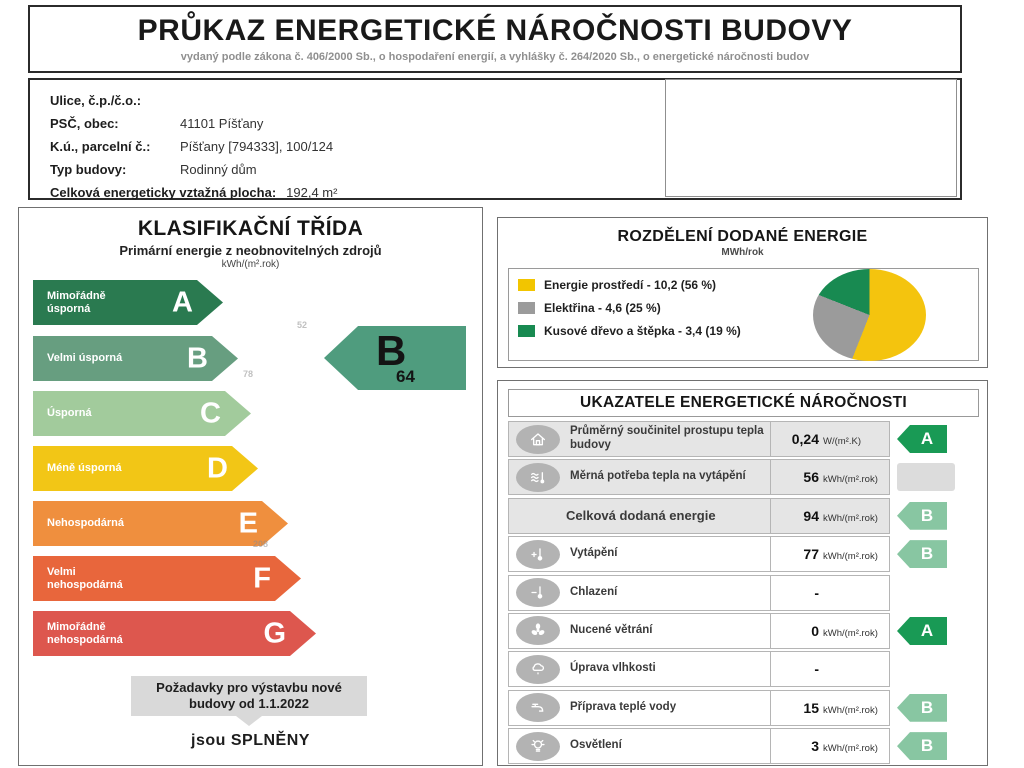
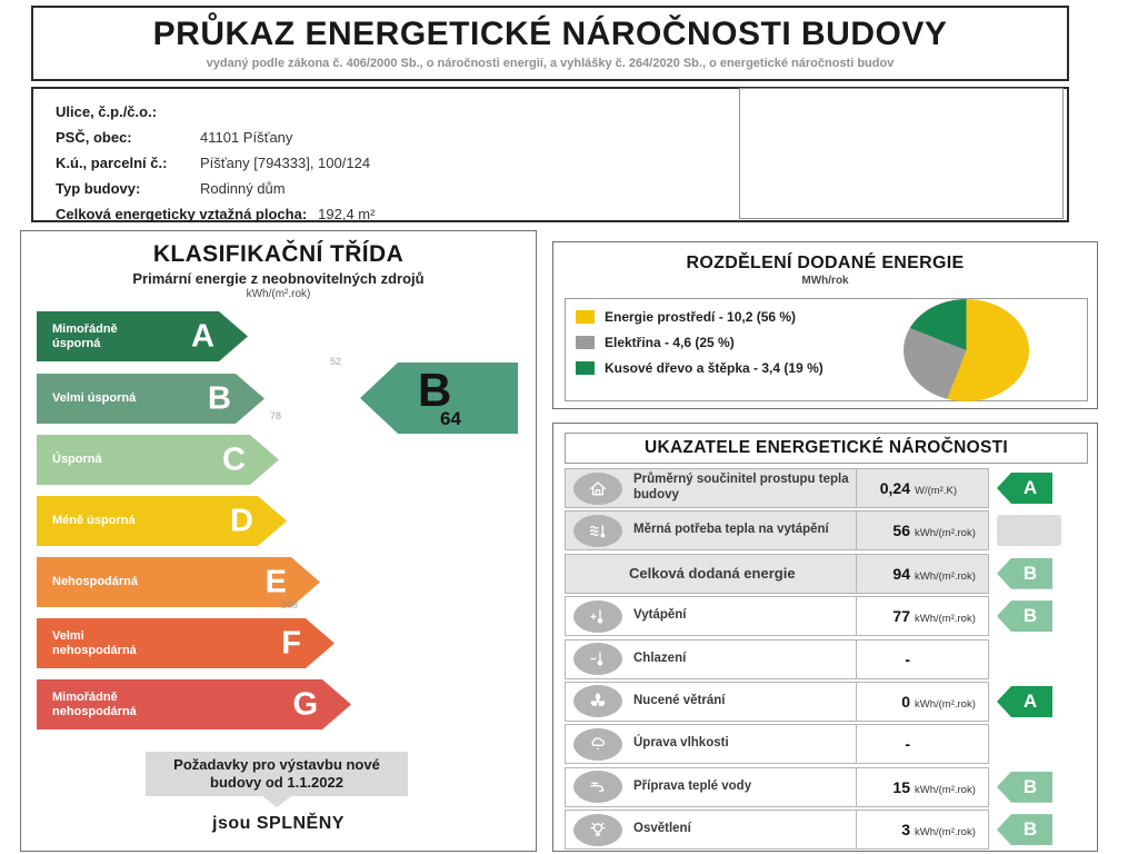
  PRŮKAZ ENERGETICKÉ NÁROČNOSTI BUDOVY
- vydaný podle zákona č. 406/2000 Sb., o hospodaření energií, a vyhlášky č. 264/2020 Sb., o energetické náročnosti budov
+ vydaný podle zákona č. 406/2000 Sb., o náročnosti energií, a vyhlášky č. 264/2020 Sb., o energetické náročnosti budov
  Ulice, č.p./č.o.:
  PSČ, obec:
  41101 Píšťany
  K.ú., parcelní č.:
  Píšťany [794333], 100/124
  Typ budovy:
  Rodinný dům
  Celková energeticky vztažná plocha:
  192,4 m²
  KLASIFIKAČNÍ TŘÍDA
  Primární energie z neobnovitelných zdrojů
  kWh/(m².rok)
  Mimořádně úsporná
  A
  Velmi úsporná
  B
  Úsporná
  C
  Méně úsporná
  D
  Nehospodárná
  E
  Velmi nehospodárná
  F
  Mimořádně nehospodárná
  G
  52
  78
  208
  B
  64
  Požadavky pro výstavbu nové budovy od 1.1.2022
  jsou SPLNĚNY
  ROZDĚLENÍ DODANÉ ENERGIE
  MWh/rok
  Energie prostředí - 10,2 (56 %)
  Elektřina - 4,6 (25 %)
  Kusové dřevo a štěpka - 3,4 (19 %)
  UKAZATELE ENERGETICKÉ NÁROČNOSTI
  Průměrný součinitel prostupu tepla budovy
  0,24
  W/(m².K)
  A
  Měrná potřeba tepla na vytápění
  56
  kWh/(m².rok)
  Celková dodaná energie
  94
  kWh/(m².rok)
  B
  Vytápění
  77
  kWh/(m².rok)
  B
  Chlazení
  -
  Nucené větrání
  0
  kWh/(m².rok)
  A
  Úprava vlhkosti
  -
  Příprava teplé vody
  15
  kWh/(m².rok)
  B
  Osvětlení
  3
  kWh/(m².rok)
  B
